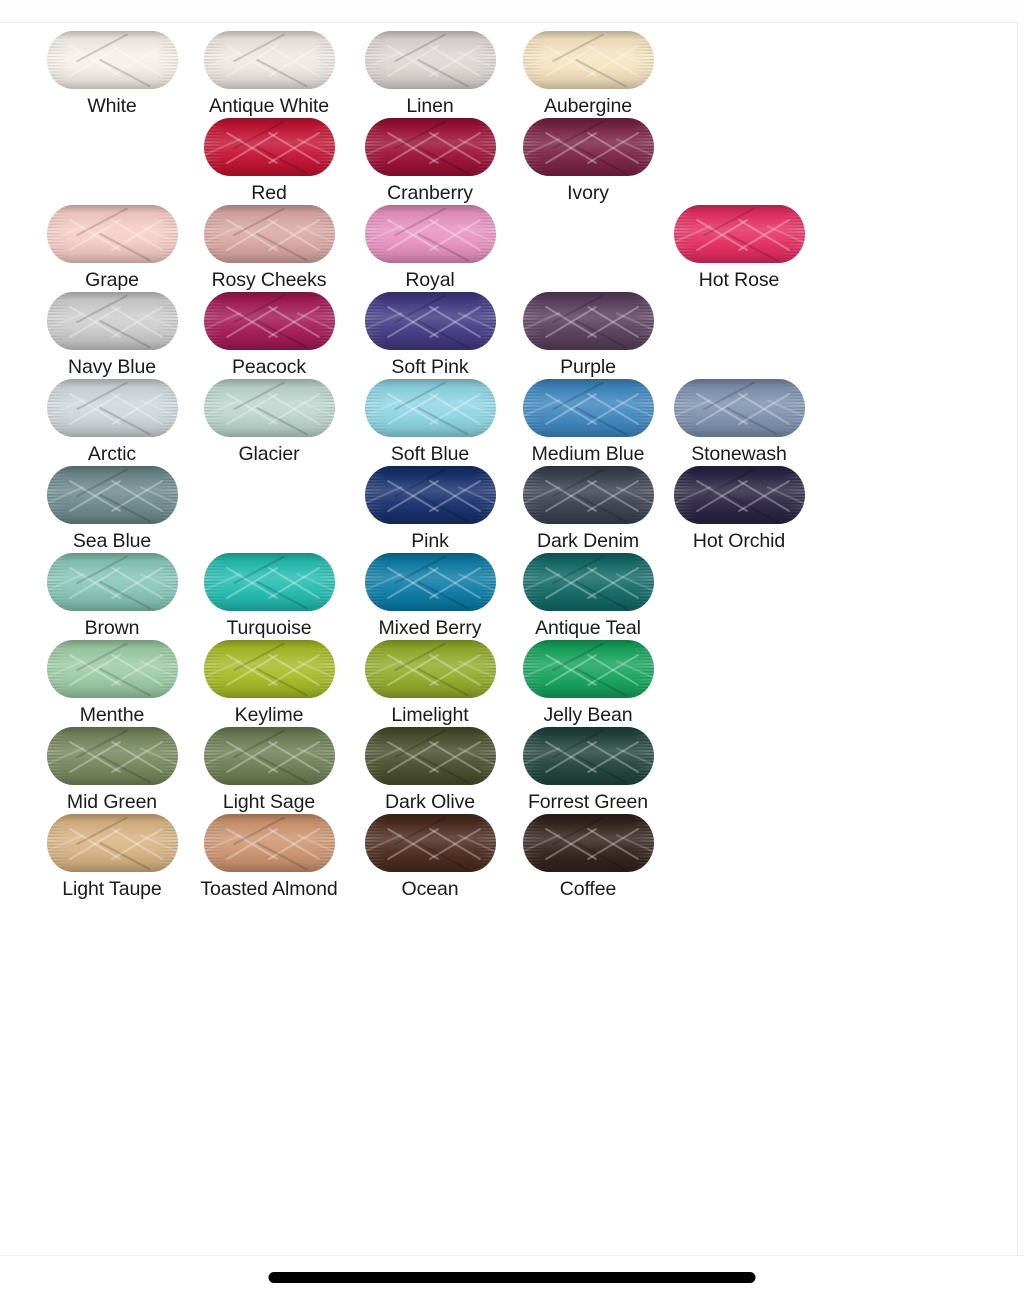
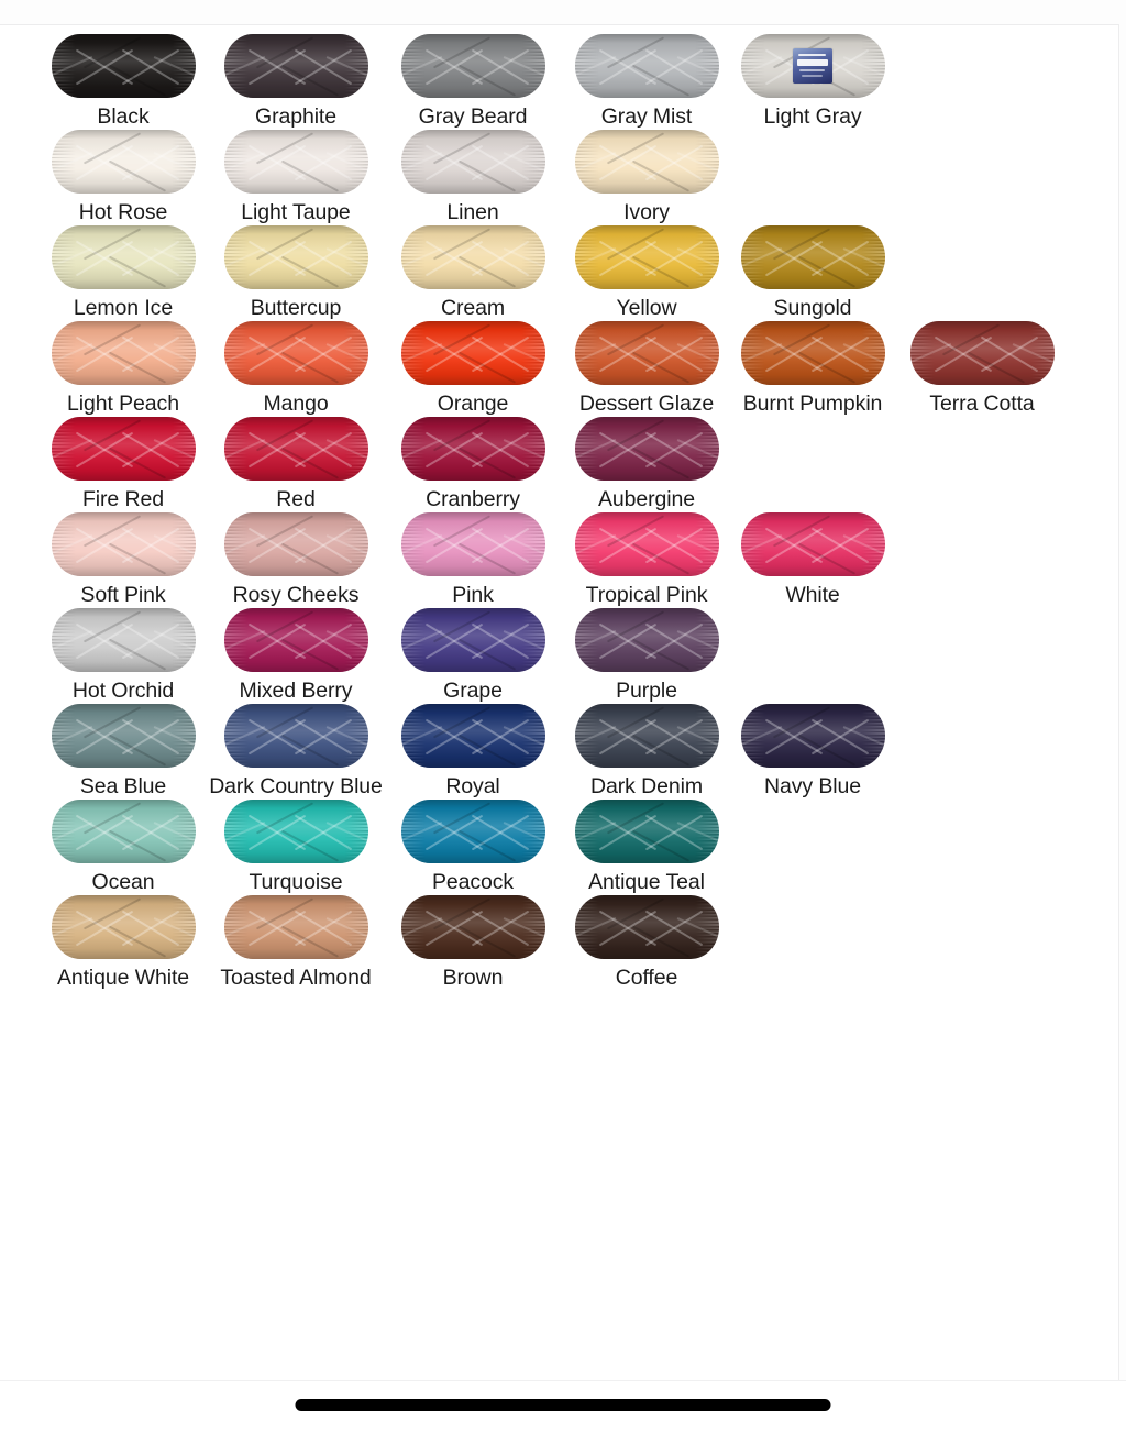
+ Black
+ Graphite
+ Gray Beard
+ Gray Mist
+ Light Gray
- White
+ Hot Rose
- Antique White
+ Light Taupe
  Linen
- Aubergine
+ Ivory
+ Lemon Ice
+ Buttercup
+ Cream
+ Yellow
+ Sungold
+ Light Peach
+ Mango
+ Orange
+ Dessert Glaze
+ Burnt Pumpkin
+ Terra Cotta
+ Fire Red
  Red
  Cranberry
- Ivory
+ Aubergine
- Grape
+ Soft Pink
  Rosy Cheeks
- Royal
+ Pink
+ Tropical Pink
- Hot Rose
+ White
- Navy Blue
+ Hot Orchid
- Peacock
+ Mixed Berry
- Soft Pink
+ Grape
  Purple
- Arctic
- Glacier
- Soft Blue
- Medium Blue
- Stonewash
  Sea Blue
+ Dark Country Blue
- Pink
+ Royal
  Dark Denim
- Hot Orchid
+ Navy Blue
- Brown
+ Ocean
  Turquoise
- Mixed Berry
+ Peacock
  Antique Teal
- Menthe
- Keylime
- Limelight
- Jelly Bean
- Mid Green
- Light Sage
- Dark Olive
- Forrest Green
- Light Taupe
+ Antique White
  Toasted Almond
- Ocean
+ Brown
  Coffee
